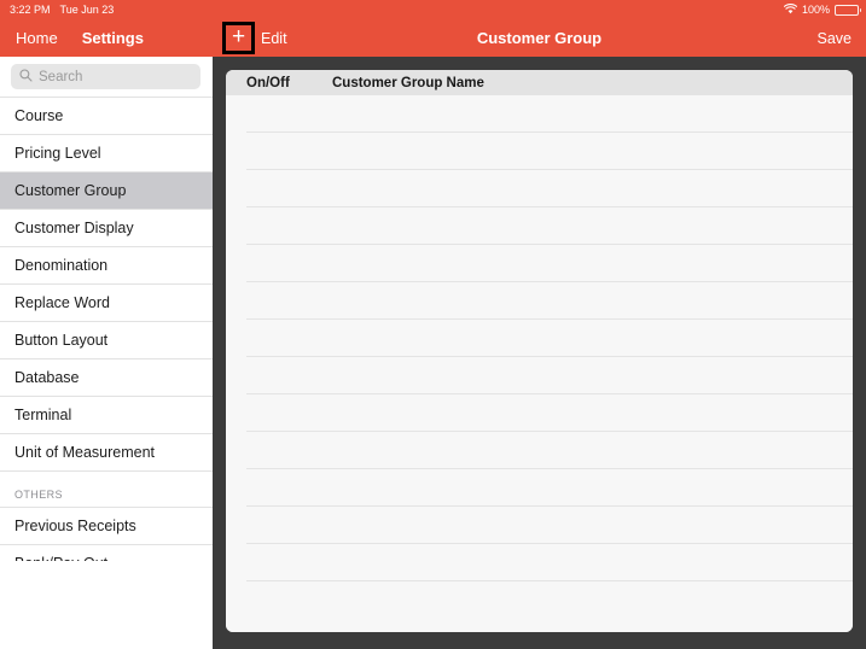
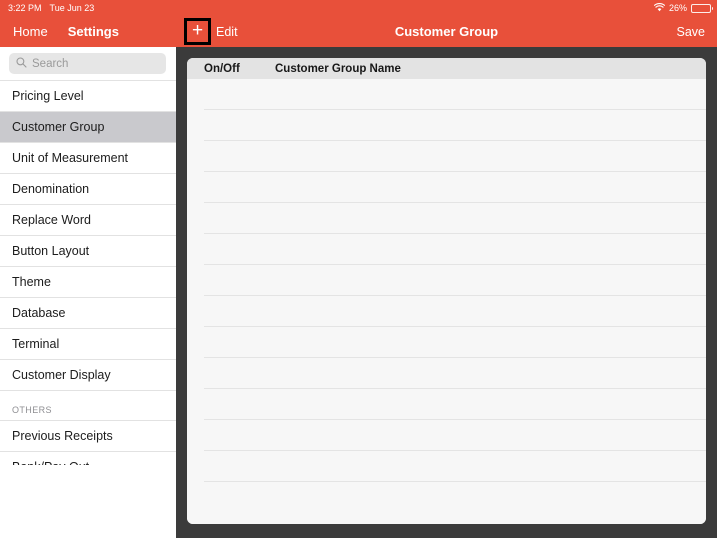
  3:22 PM
  Tue Jun 23
- 100%
+ 26%
  Home
  Settings
  Search
- Course
  Pricing Level
  Customer Group
- Customer Display
+ Unit of Measurement
  Denomination
  Replace Word
  Button Layout
+ Theme
  Database
  Terminal
- Unit of Measurement
+ Customer Display
  OTHERS
  Previous Receipts
  +
  Edit
  Customer Group
  Save
  On/Off
  Customer Group Name
